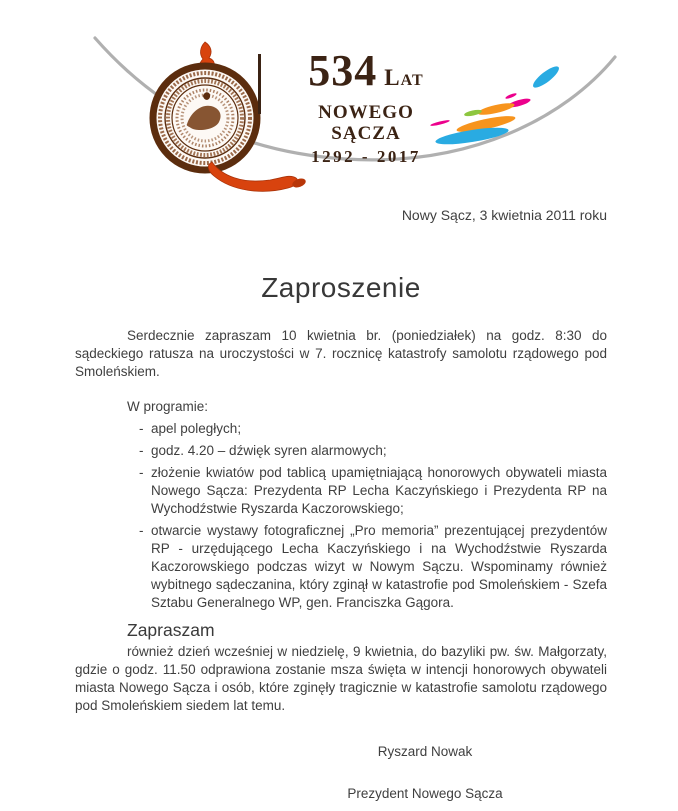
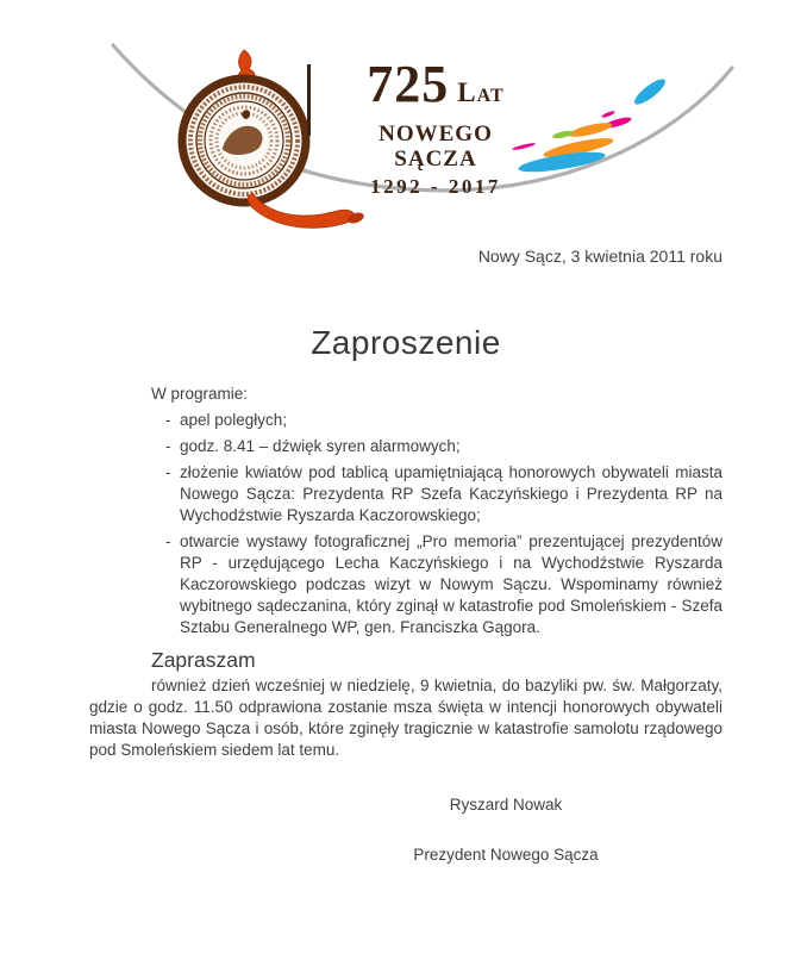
- 534 Lat
+ 725 Lat
  NOWEGO SĄCZA
  1292 - 2017
  Nowy Sącz, 3 kwietnia 2011 roku
  Zaproszenie
- Serdecznie zapraszam 10 kwietnia br. (poniedziałek) na godz. 8:30 do sądeckiego ratusza na uroczystości w 7. rocznicę katastrofy samolotu rządowego pod Smoleńskiem.
  W programie:
  -
  apel poległych;
  -
- godz. 4.20 – dźwięk syren alarmowych;
+ godz. 8.41 – dźwięk syren alarmowych;
  -
- złożenie kwiatów pod tablicą upamiętniającą honorowych obywateli miasta Nowego Sącza: Prezydenta RP Lecha Kaczyńskiego i Prezydenta RP na Wychodźstwie Ryszarda Kaczorowskiego;
+ złożenie kwiatów pod tablicą upamiętniającą honorowych obywateli miasta Nowego Sącza: Prezydenta RP Szefa Kaczyńskiego i Prezydenta RP na Wychodźstwie Ryszarda Kaczorowskiego;
  -
  otwarcie wystawy fotograficznej „Pro memoria” prezentującej prezydentów RP - urzędującego Lecha Kaczyńskiego i na Wychodźstwie Ryszarda Kaczorowskiego podczas wizyt w Nowym Sączu. Wspominamy również wybitnego sądeczanina, który zginął w katastrofie pod Smoleńskiem - Szefa Sztabu Generalnego WP, gen. Franciszka Gągora.
  Zapraszam
  również dzień wcześniej w niedzielę, 9 kwietnia, do bazyliki pw. św. Małgorzaty, gdzie o godz. 11.50 odprawiona zostanie msza święta w intencji honorowych obywateli miasta Nowego Sącza i osób, które zginęły tragicznie w katastrofie samolotu rządowego pod Smoleńskiem siedem lat temu.
  Ryszard Nowak
  Prezydent Nowego Sącza
